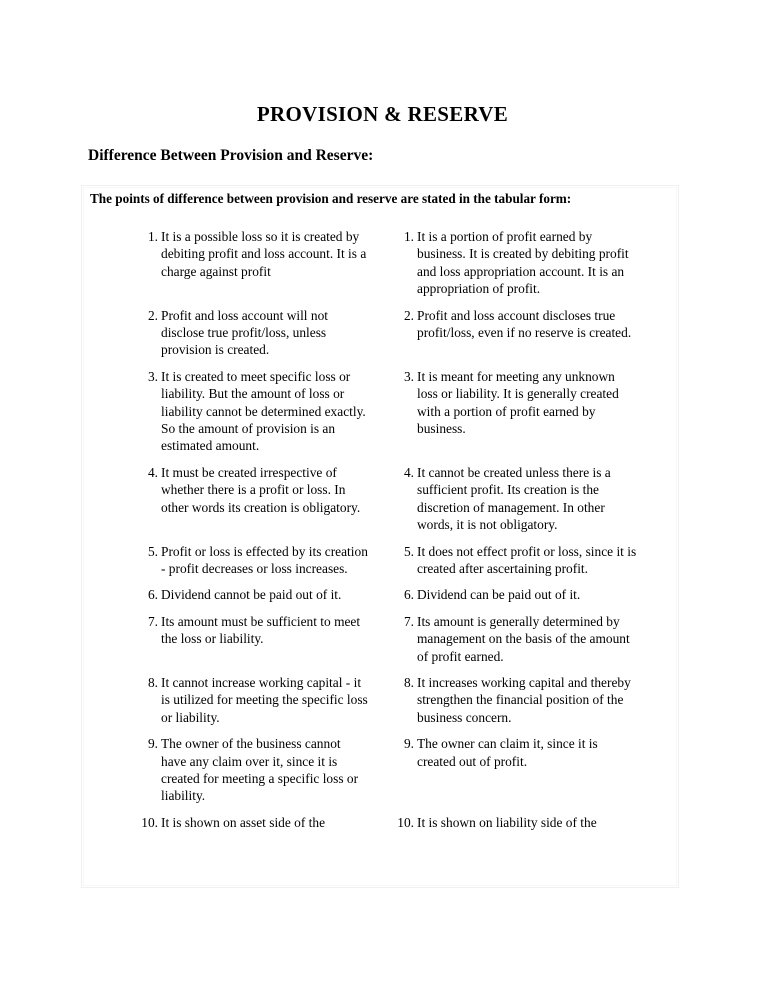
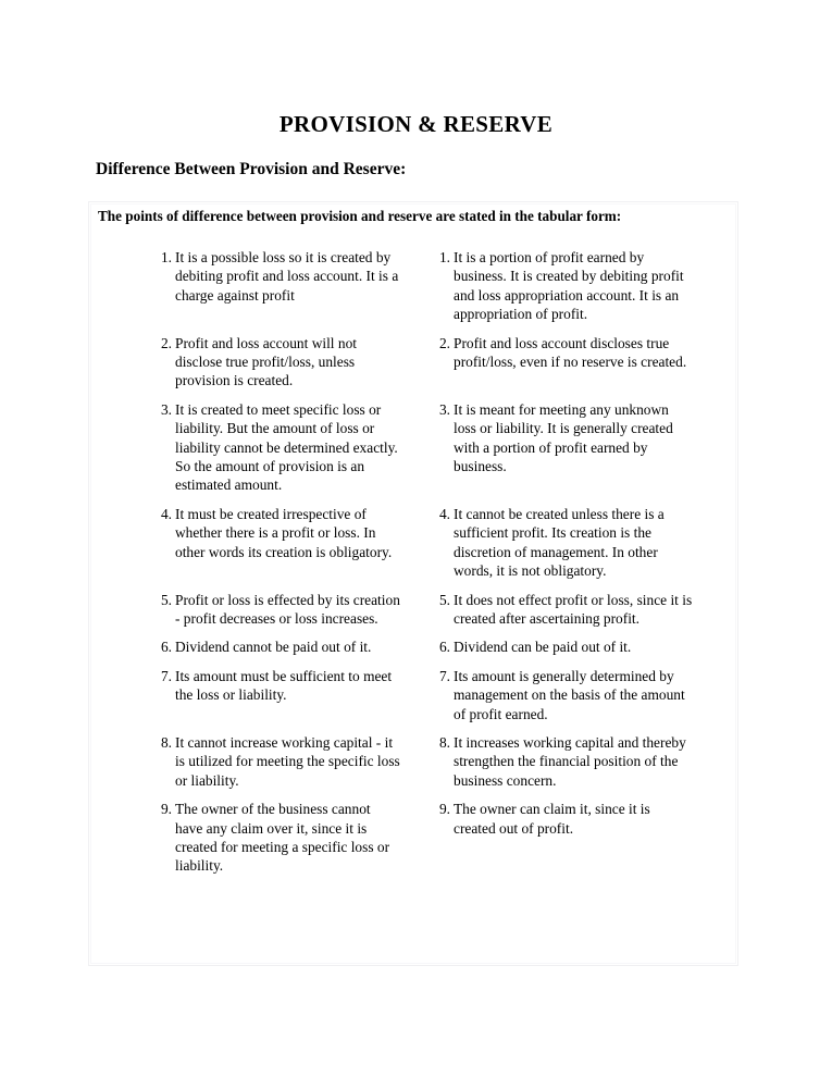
  PROVISION & RESERVE
  Difference Between Provision and Reserve:
  The points of difference between provision and reserve are stated in the tabular form:
  1. It is a possible loss so it is created by debiting profit and loss account. It is a charge against profit	1. It is a portion of profit earned by business. It is created by debiting profit and loss appropriation account. It is an appropriation of profit.
  2. Profit and loss account will not disclose true profit/loss, unless provision is created.	2. Profit and loss account discloses true profit/loss, even if no reserve is created.
  3. It is created to meet specific loss or liability. But the amount of loss or liability cannot be determined exactly. So the amount of provision is an estimated amount.	3. It is meant for meeting any unknown loss or liability. It is generally created with a portion of profit earned by business.
  4. It must be created irrespective of whether there is a profit or loss. In other words its creation is obligatory.	4. It cannot be created unless there is a sufficient profit. Its creation is the discretion of management. In other words, it is not obligatory.
  5. Profit or loss is effected by its creation - profit decreases or loss increases.	5. It does not effect profit or loss, since it is created after ascertaining profit.
  6. Dividend cannot be paid out of it.	6. Dividend can be paid out of it.
  7. Its amount must be sufficient to meet the loss or liability.	7. Its amount is generally determined by management on the basis of the amount of profit earned.
  8. It cannot increase working capital - it is utilized for meeting the specific loss or liability.	8. It increases working capital and thereby strengthen the financial position of the business concern.
  9. The owner of the business cannot have any claim over it, since it is created for meeting a specific loss or liability.	9. The owner can claim it, since it is created out of profit.
- 10. It is shown on asset side of the	10. It is shown on liability side of the
